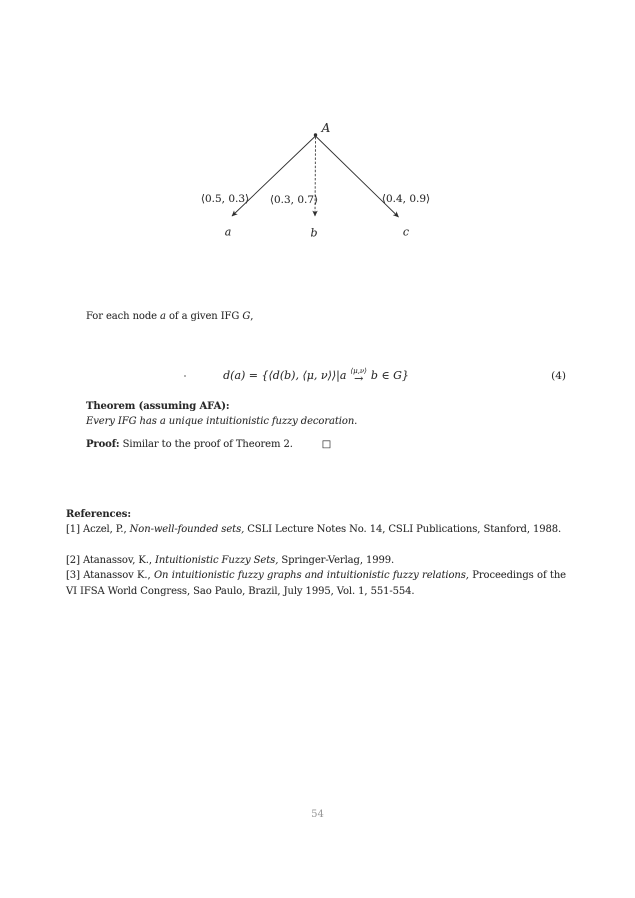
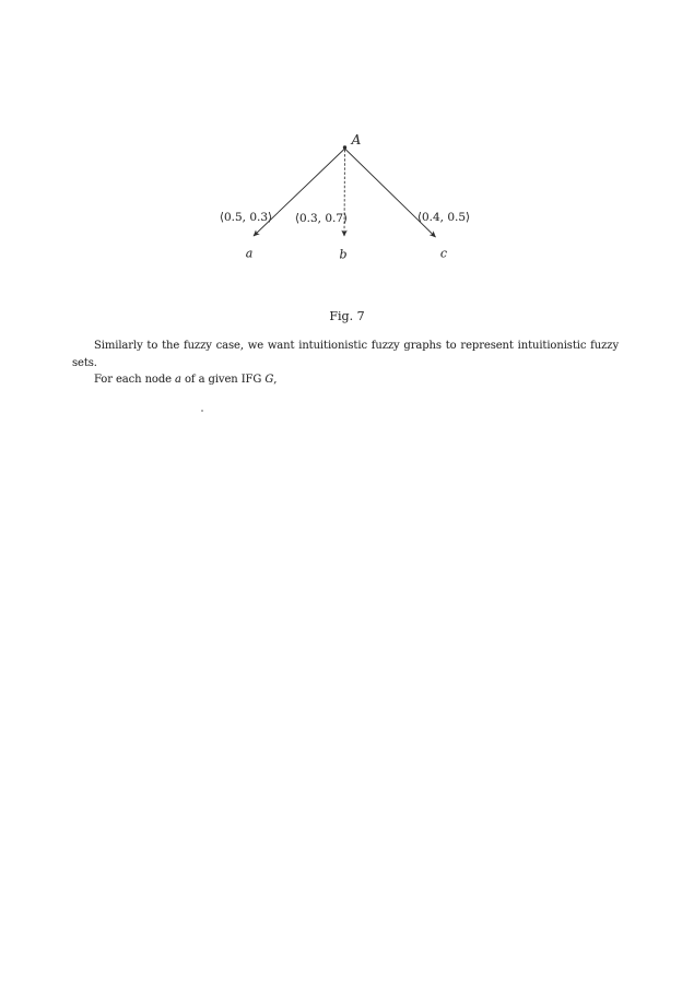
  A
  ⟨0.5, 0.3⟩
  ⟨0.3, 0.7⟩
- ⟨0.4, 0.9⟩
+ ⟨0.4, 0.5⟩
  a
  b
  c
+ Fig. 7
+ Similarly to the fuzzy case, we want intuitionistic fuzzy graphs to represent intuitionistic fuzzy sets.
  For each node a of a given IFG G,
- d(a) = {⟨d(b), ⟨μ, ν⟩⟩|a
- ⟨μ,ν⟩
- →
- b ∈ G}
- (4)
- Theorem (assuming AFA):
- Every IFG has a unique intuitionistic fuzzy decoration.
- Proof: Similar to the proof of Theorem 2. □
- References:
- [1] Aczel, P., Non-well-founded sets, CSLI Lecture Notes No. 14, CSLI Publications, Stanford, 1988.
- [2] Atanassov, K., Intuitionistic Fuzzy Sets, Springer-Verlag, 1999.
- [3] Atanassov K., On intuitionistic fuzzy graphs and intuitionistic fuzzy relations, Proceedings of the VI IFSA World Congress, Sao Paulo, Brazil, July 1995, Vol. 1, 551-554.
- 54
